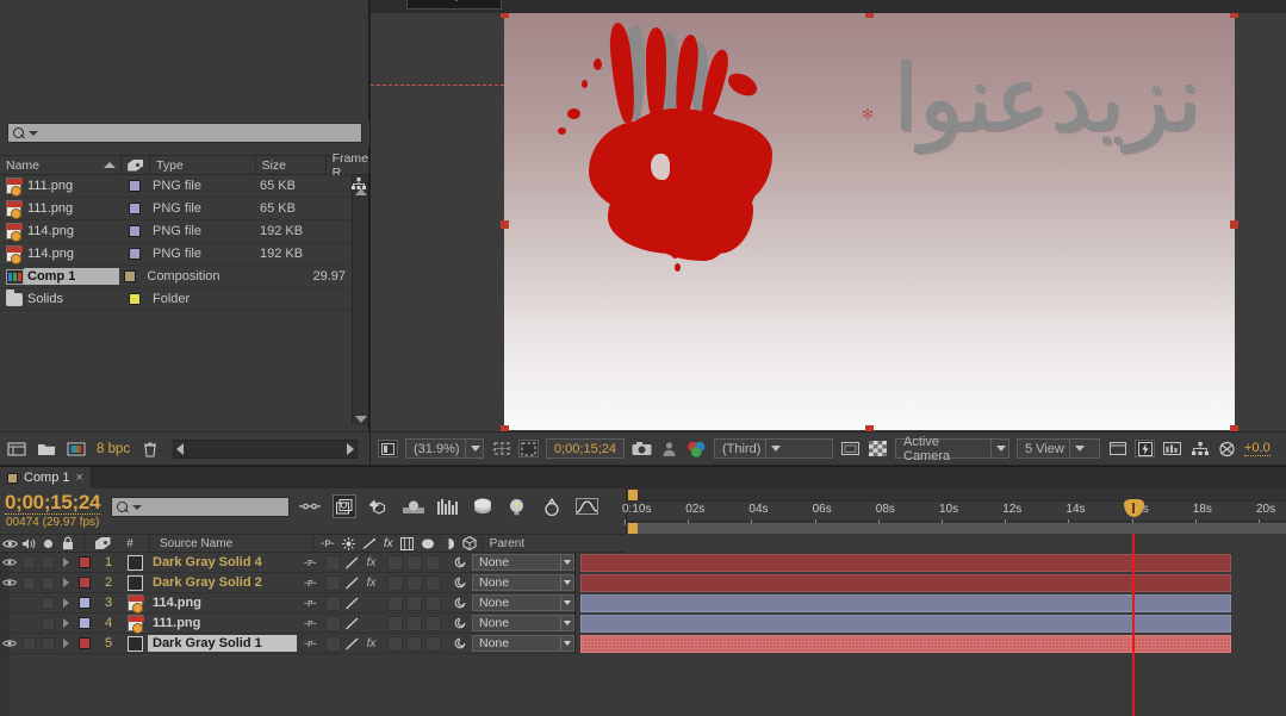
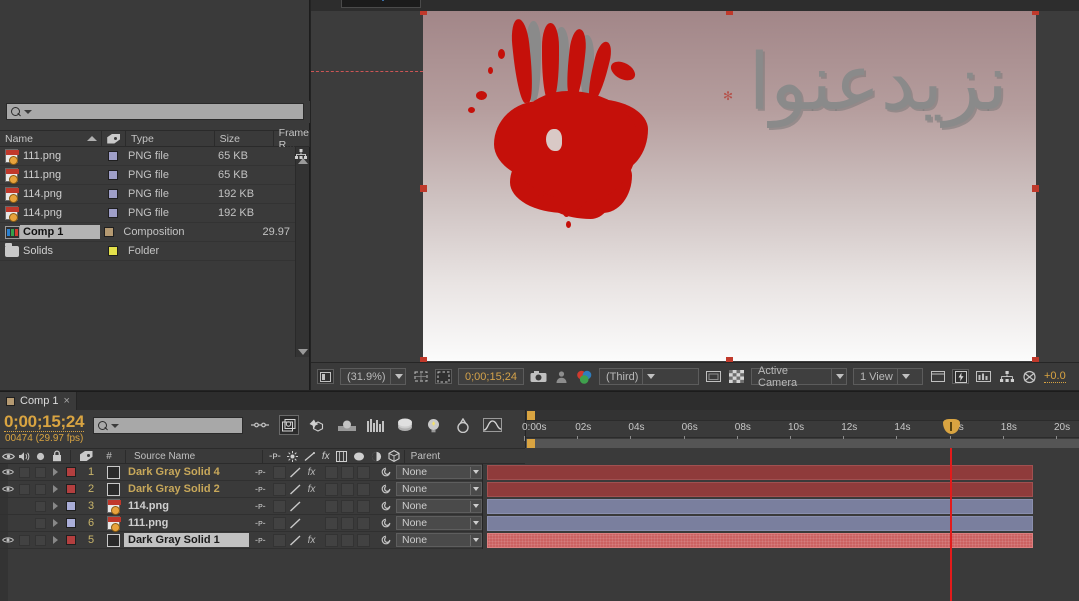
  Name
  Type
  Size
  Frame R...
  111.png
  PNG file
  65 KB
  111.png
  PNG file
  65 KB
  114.png
  PNG file
  192 KB
  114.png
  PNG file
  192 KB
  Comp 1
  Composition
  29.97
  Solids
  Folder
- 8 bpc
  نزيدعنوا
  ✻
  (31.9%)
  0;00;15;24
  (Third)
  Active Camera
- 5 View
+ 1 View
  +0.0
  Comp 1
  ×
  0;00;15;24
  00474 (29.97 fps)
- 0:10s
+ 0:00s
  02s
  04s
  06s
  08s
  10s
  12s
  14s
  18s
  20s
  #
  Source Name
  -ᴘ-
  fx
  Parent
  1
  Dark Gray Solid 4
  -ᴘ-
  fx
  None
  2
  Dark Gray Solid 2
  -ᴘ-
  fx
  None
  3
  114.png
  -ᴘ-
  None
- 4
+ 6
  111.png
  -ᴘ-
  None
  5
  Dark Gray Solid 1
  -ᴘ-
  fx
  None
